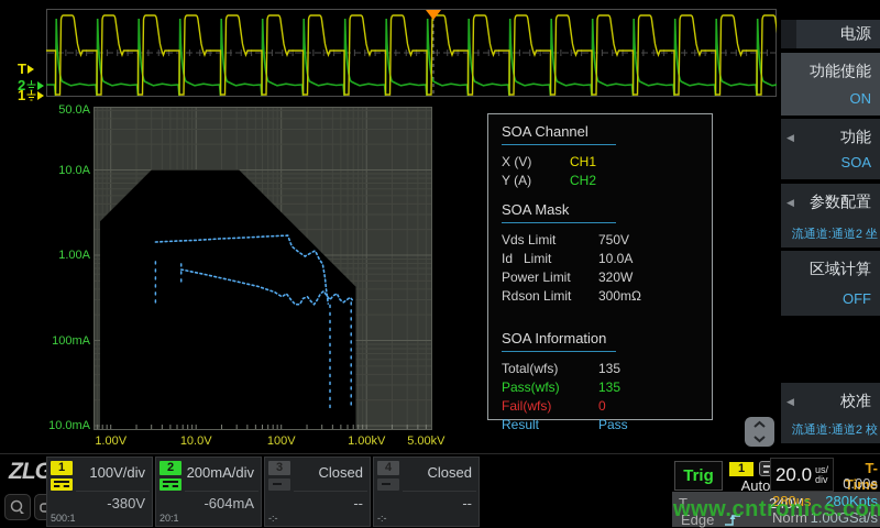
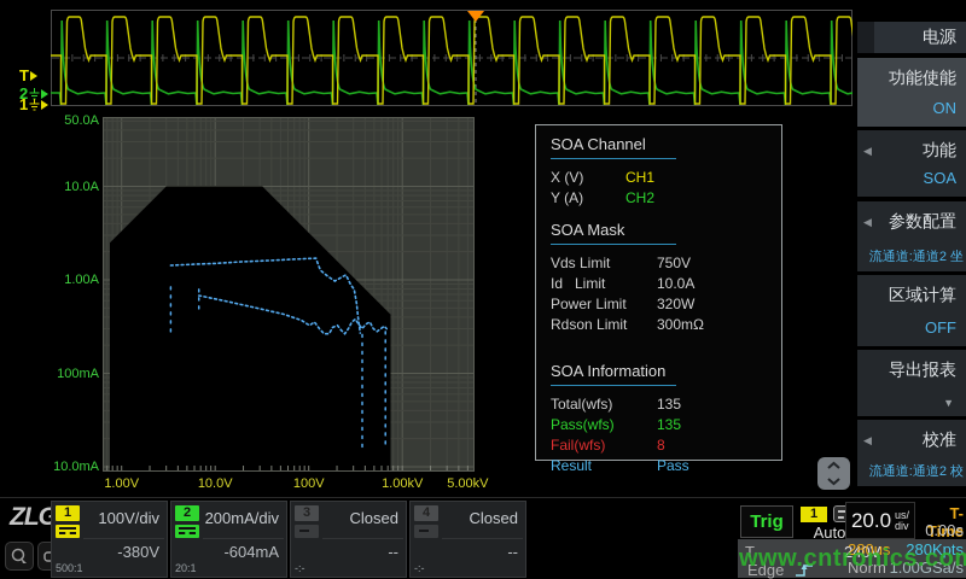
  T
  2
  1
  50.0A
  10.0A
  1.00A
  100mA
  10.0mA
  1.00V
  10.0V
  100V
  1.00kV
  5.00kV
  SOA Channel
  X (V)
  CH1
  Y (A)
  CH2
  SOA Mask
  Vds Limit
  750V
  Id Limit
  10.0A
  Power Limit
  320W
  Rdson Limit
  300mΩ
  SOA Information
  Total(wfs)
  135
  Pass(wfs)
  135
  Fail(wfs)
- 0
+ 8
  Result
  Pass
  电源
  功能使能
  ON
  ◀
  功能
  SOA
  ◀
  参数配置
  流通道:通道2 坐
  区域计算
  OFF
+ 导出报表
+ ▼
  ◀
  校准
  流通道:通道2 校
  ZLG
  1
  100V/div
  -380V
  500:1
  2
  200mA/div
  -604mA
  20:1
  3
  Closed
  --
  -:-
  4
  Closed
  --
  -:-
  Trig
  1
  Auto
  T
  240V
  Edge
  20.0
  us/
  div
  T-Time
  0.00s
  280us
  280Kpts
  Norm
  1.00GSa/s
  www.cntronics.co
